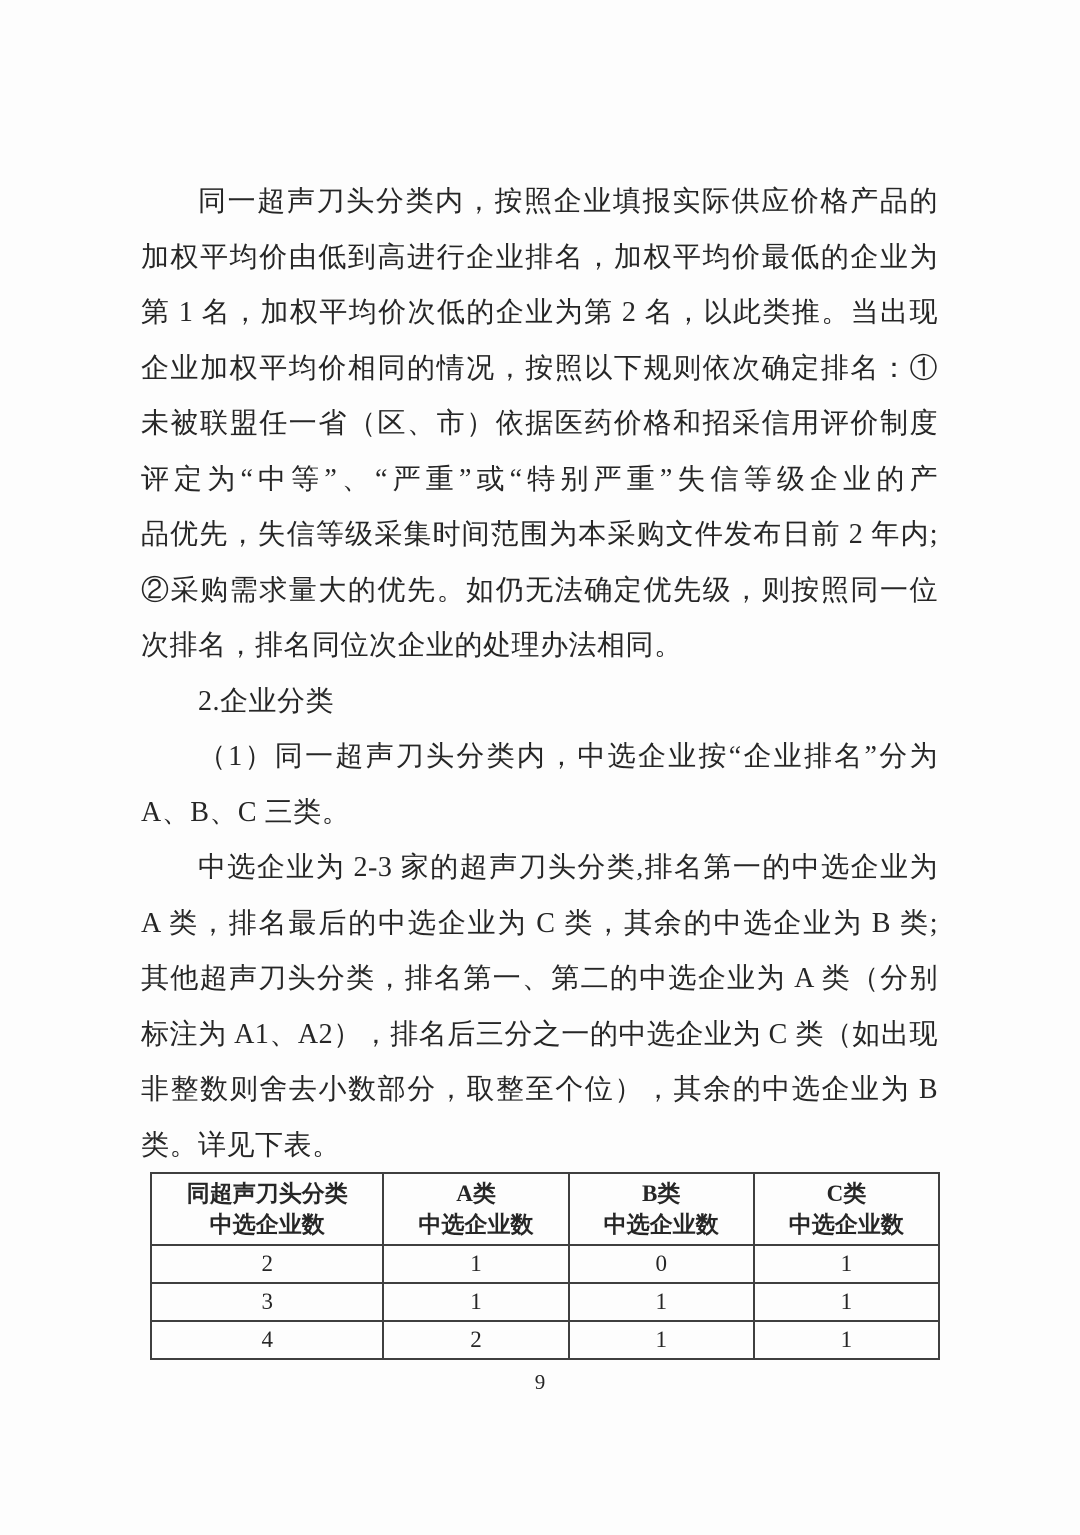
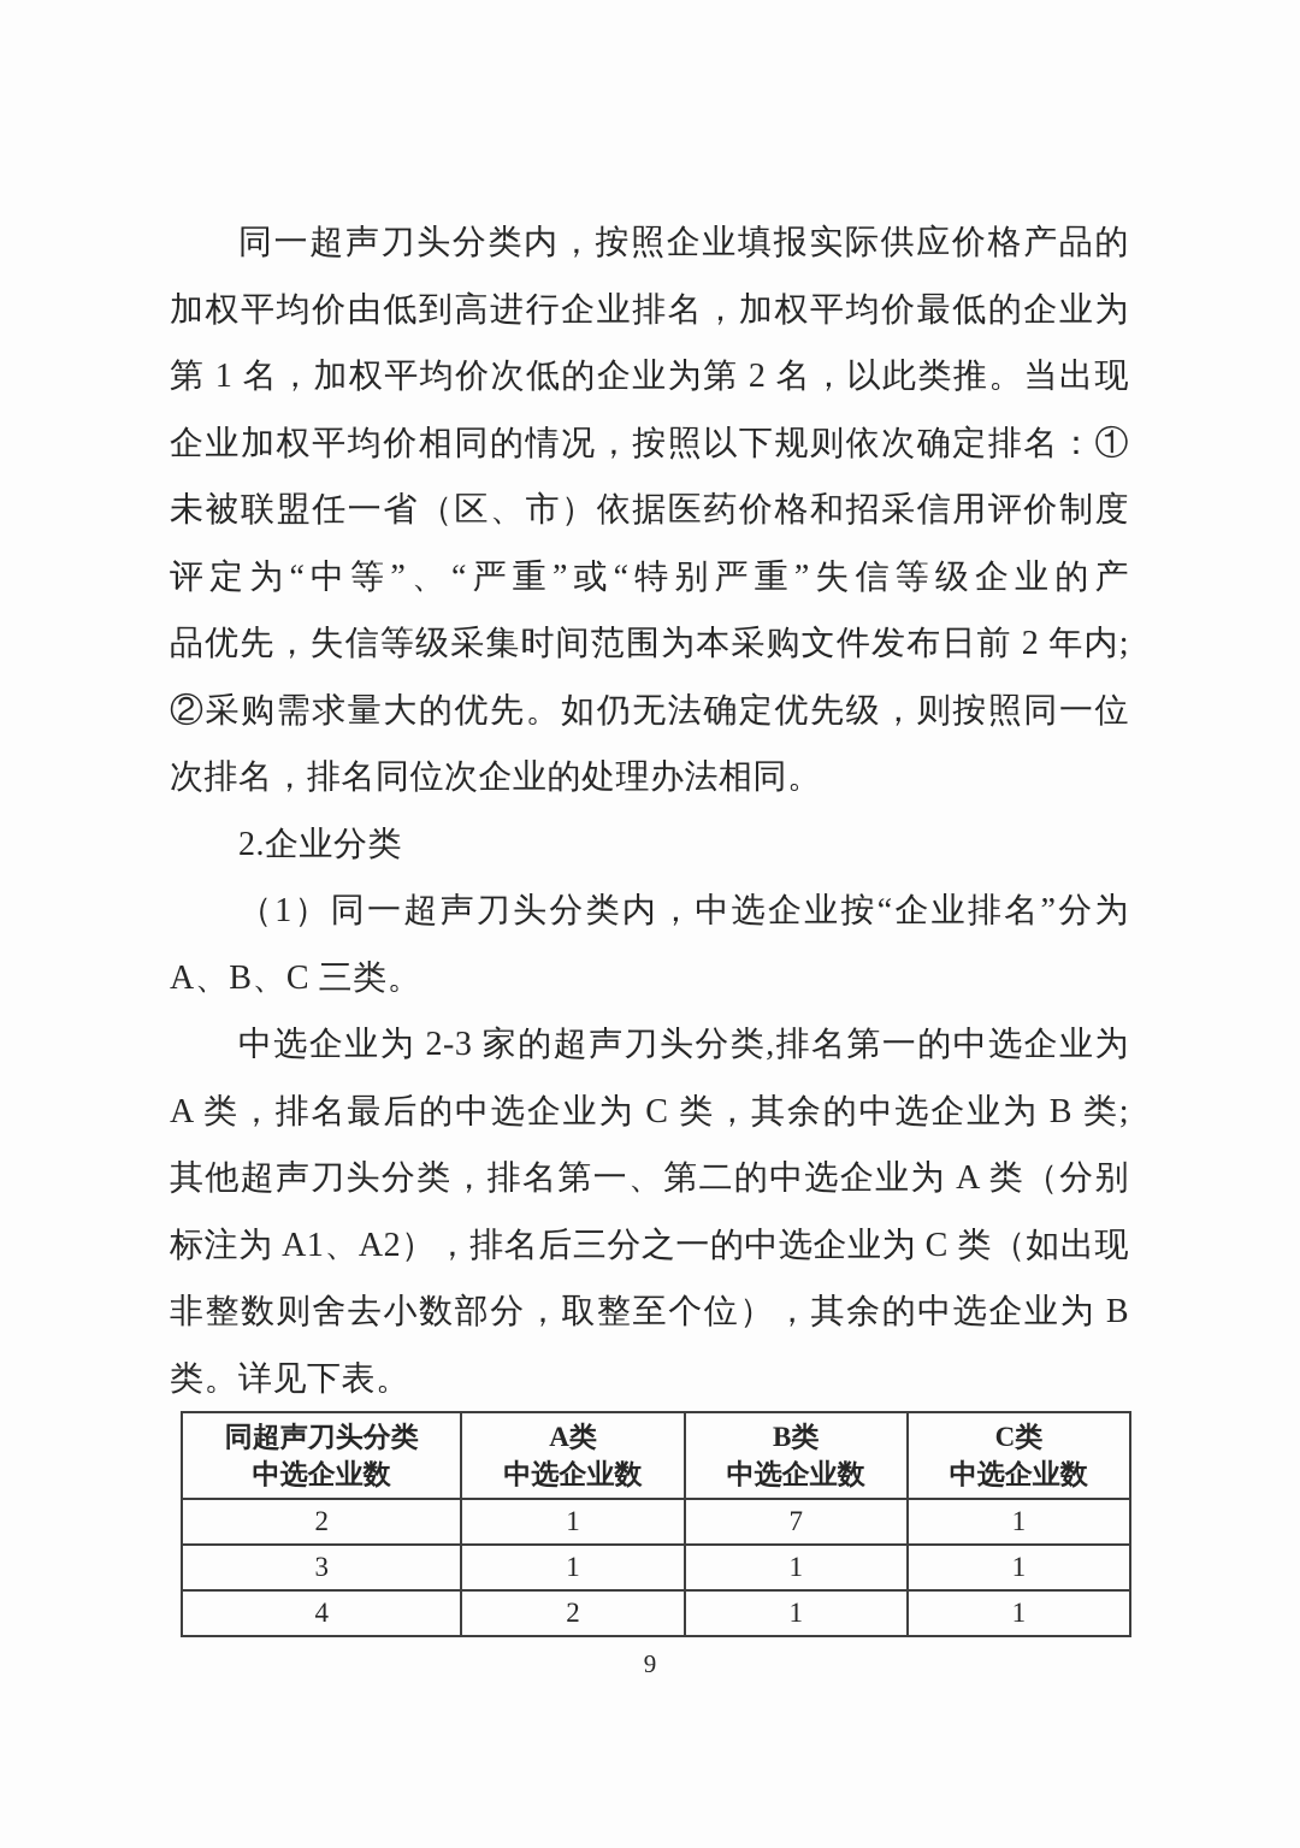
  同一超声刀头分类内，按照企业填报实际供应价格产品的
  加权平均价由低到高进行企业排名，加权平均价最低的企业为
  第 1 名，加权平均价次低的企业为第 2 名，以此类推。当出现
  企业加权平均价相同的情况，按照以下规则依次确定排名：①
  未被联盟任一省（区、市）依据医药价格和招采信用评价制度
  评定为“中等”、“严重”或“特别严重”失信等级企业的产
  品优先，失信等级采集时间范围为本采购文件发布日前 2 年内;
  ②采购需求量大的优先。如仍无法确定优先级，则按照同一位
  次排名，排名同位次企业的处理办法相同。
  2.企业分类
  （1）同一超声刀头分类内，中选企业按“企业排名”分为
  A、B、C 三类。
  中选企业为 2-3 家的超声刀头分类,排名第一的中选企业为
  A 类，排名最后的中选企业为 C 类，其余的中选企业为 B 类;
  其他超声刀头分类，排名第一、第二的中选企业为 A 类（分别
  标注为 A1、A2），排名后三分之一的中选企业为 C 类（如出现
  非整数则舍去小数部分，取整至个位），其余的中选企业为 B
  类。详见下表。
  同超声刀头分类 中选企业数	A类 中选企业数	B类 中选企业数	C类 中选企业数
- 2	1	0	1
+ 2	1	7	1
  3	1	1	1
  4	2	1	1
  9
